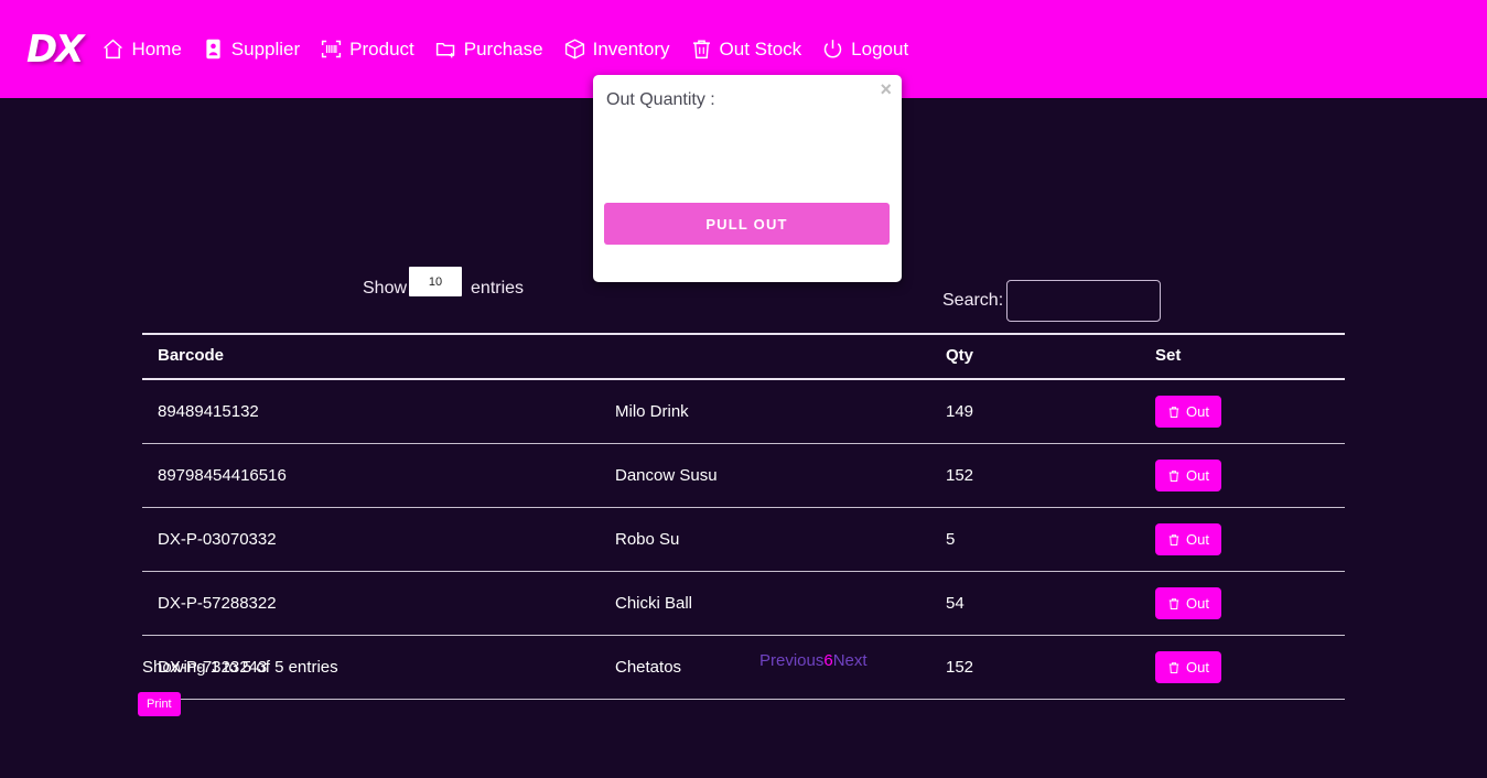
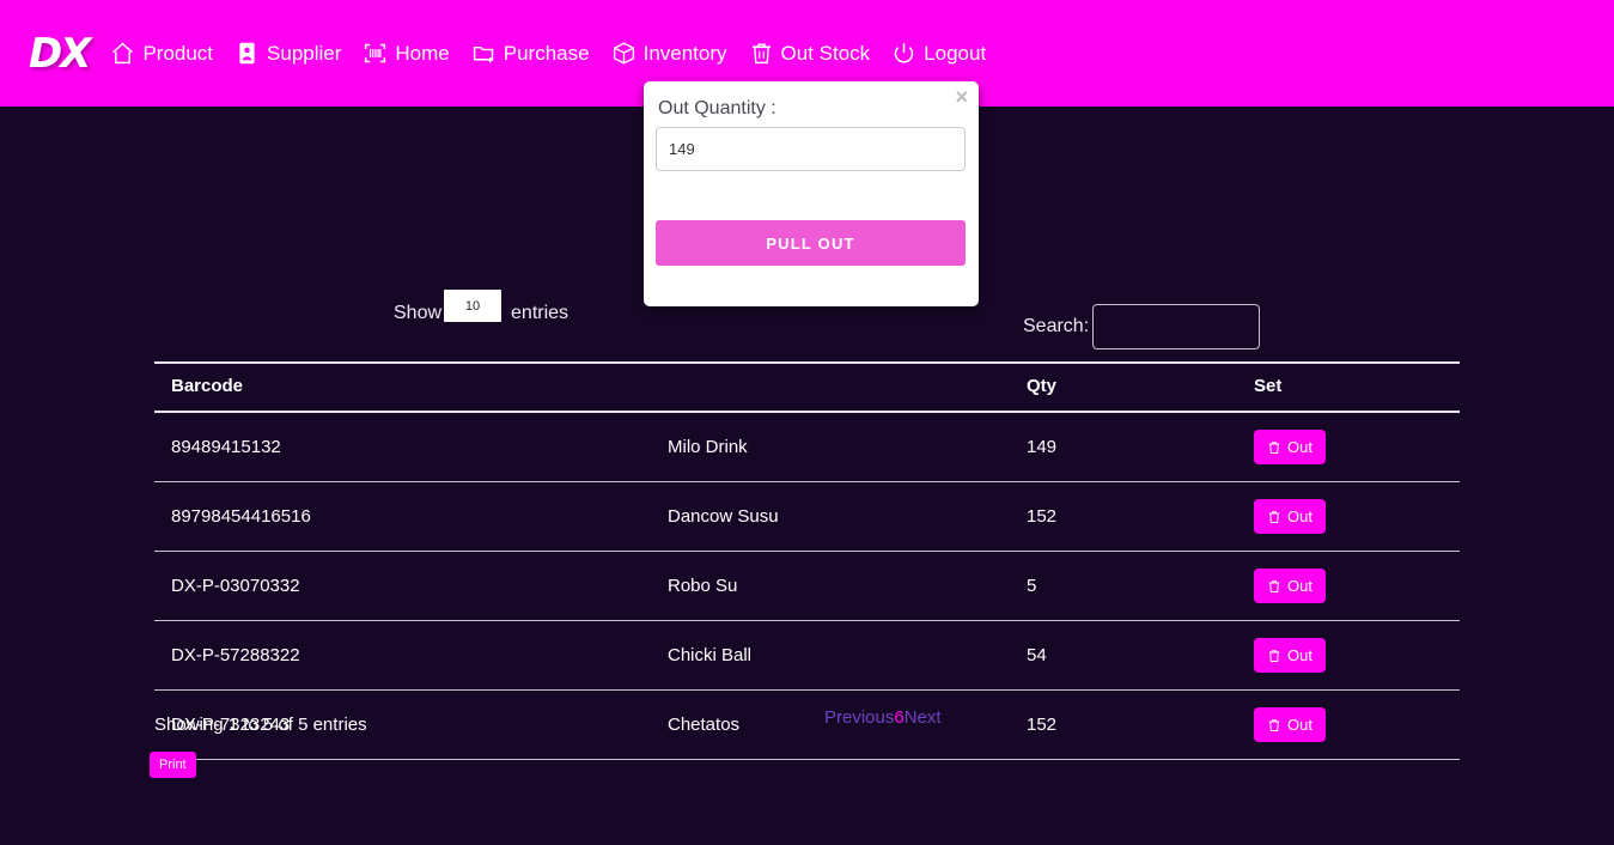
  DX
- Home
+ Product
  Supplier
- Product
+ Home
  Purchase
  Inventory
  Out Stock
  Logout
  Show entries
  10
  Search:
  Barcode		Qty	Set
  89489415132	Milo Drink	149	Out
  89798454416516	Dancow Susu	152	Out
  DX-P-03070332	Robo Su	5	Out
  DX-P-57288322	Chicki Ball	54	Out
  DX-P-7323243	Chetatos	152	Out
  Showing 1 to 5 of 5 entries
  Previous6Next
  Print
  ×
  Out Quantity :
+ 149
  PULL OUT
